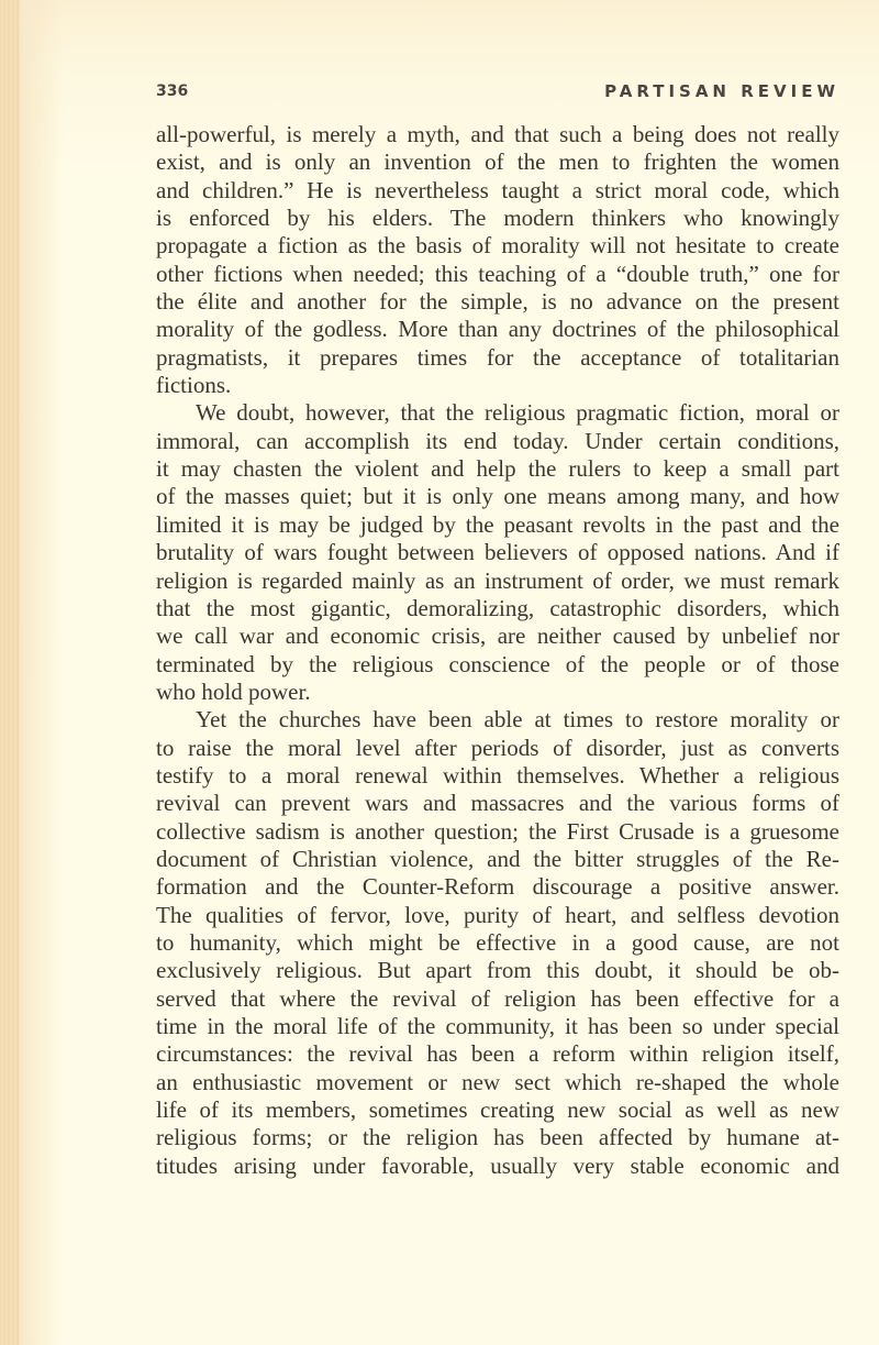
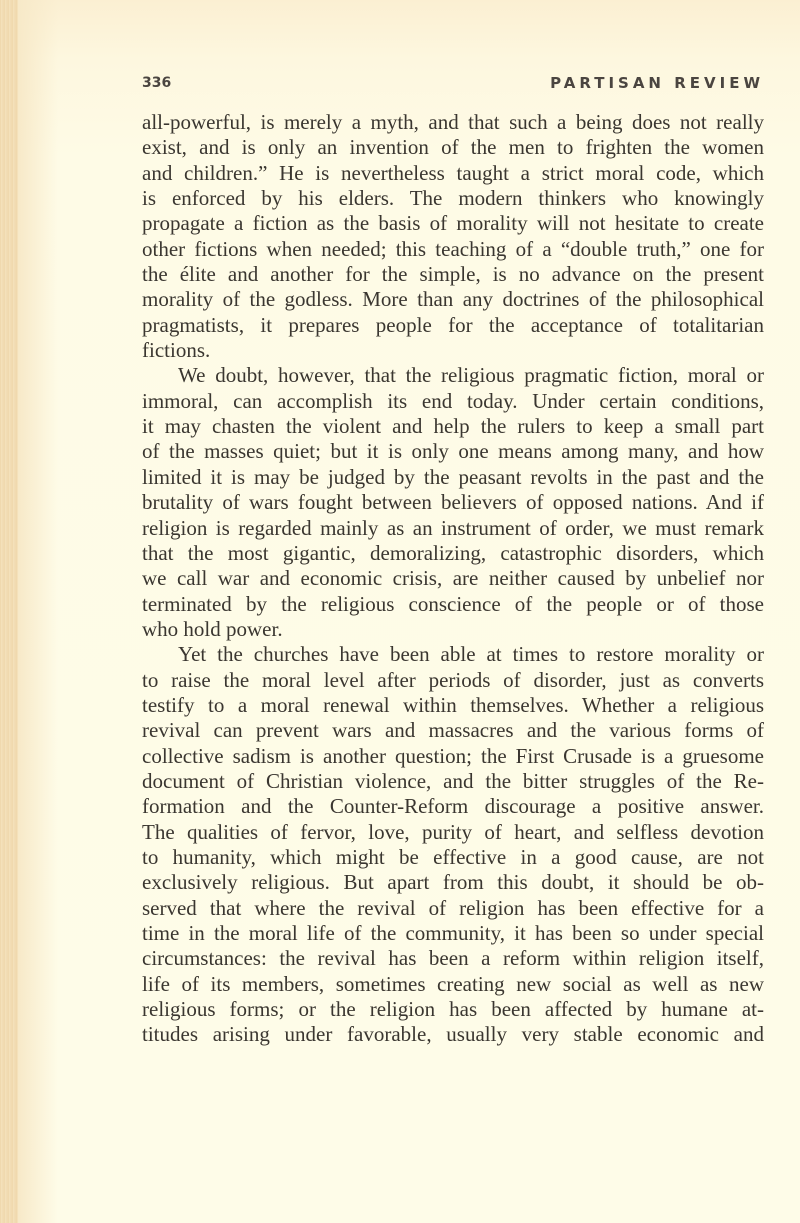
  336
  PARTISAN REVIEW
  all-powerful, is merely a myth, and that such a being does not really
  exist, and is only an invention of the men to frighten the women
  and children.” He is nevertheless taught a strict moral code, which
  is enforced by his elders. The modern thinkers who knowingly
  propagate a fiction as the basis of morality will not hesitate to create
  other fictions when needed; this teaching of a “double truth,” one for
  the élite and another for the simple, is no advance on the present
  morality of the godless. More than any doctrines of the philosophical
- pragmatists, it prepares times for the acceptance of totalitarian
+ pragmatists, it prepares people for the acceptance of totalitarian
  fictions.
  We doubt, however, that the religious pragmatic fiction, moral or
  immoral, can accomplish its end today. Under certain conditions,
  it may chasten the violent and help the rulers to keep a small part
  of the masses quiet; but it is only one means among many, and how
  limited it is may be judged by the peasant revolts in the past and the
  brutality of wars fought between believers of opposed nations. And if
  religion is regarded mainly as an instrument of order, we must remark
  that the most gigantic, demoralizing, catastrophic disorders, which
  we call war and economic crisis, are neither caused by unbelief nor
  terminated by the religious conscience of the people or of those
  who hold power.
  Yet the churches have been able at times to restore morality or
  to raise the moral level after periods of disorder, just as converts
  testify to a moral renewal within themselves. Whether a religious
  revival can prevent wars and massacres and the various forms of
  collective sadism is another question; the First Crusade is a gruesome
  document of Christian violence, and the bitter struggles of the Re-
  formation and the Counter-Reform discourage a positive answer.
  The qualities of fervor, love, purity of heart, and selfless devotion
  to humanity, which might be effective in a good cause, are not
  exclusively religious. But apart from this doubt, it should be ob-
  served that where the revival of religion has been effective for a
  time in the moral life of the community, it has been so under special
  circumstances: the revival has been a reform within religion itself,
- an enthusiastic movement or new sect which re-shaped the whole
  life of its members, sometimes creating new social as well as new
  religious forms; or the religion has been affected by humane at-
  titudes arising under favorable, usually very stable economic and
